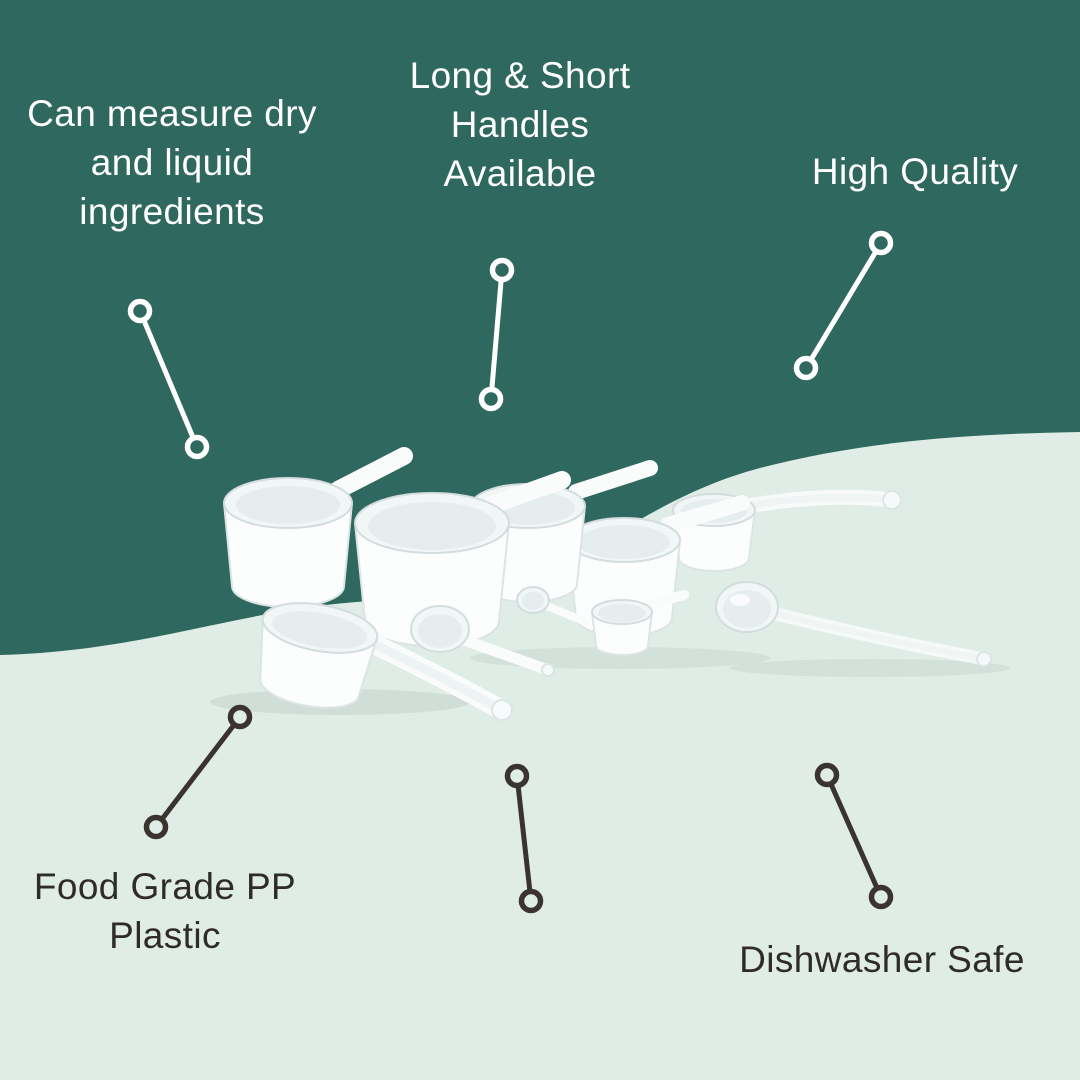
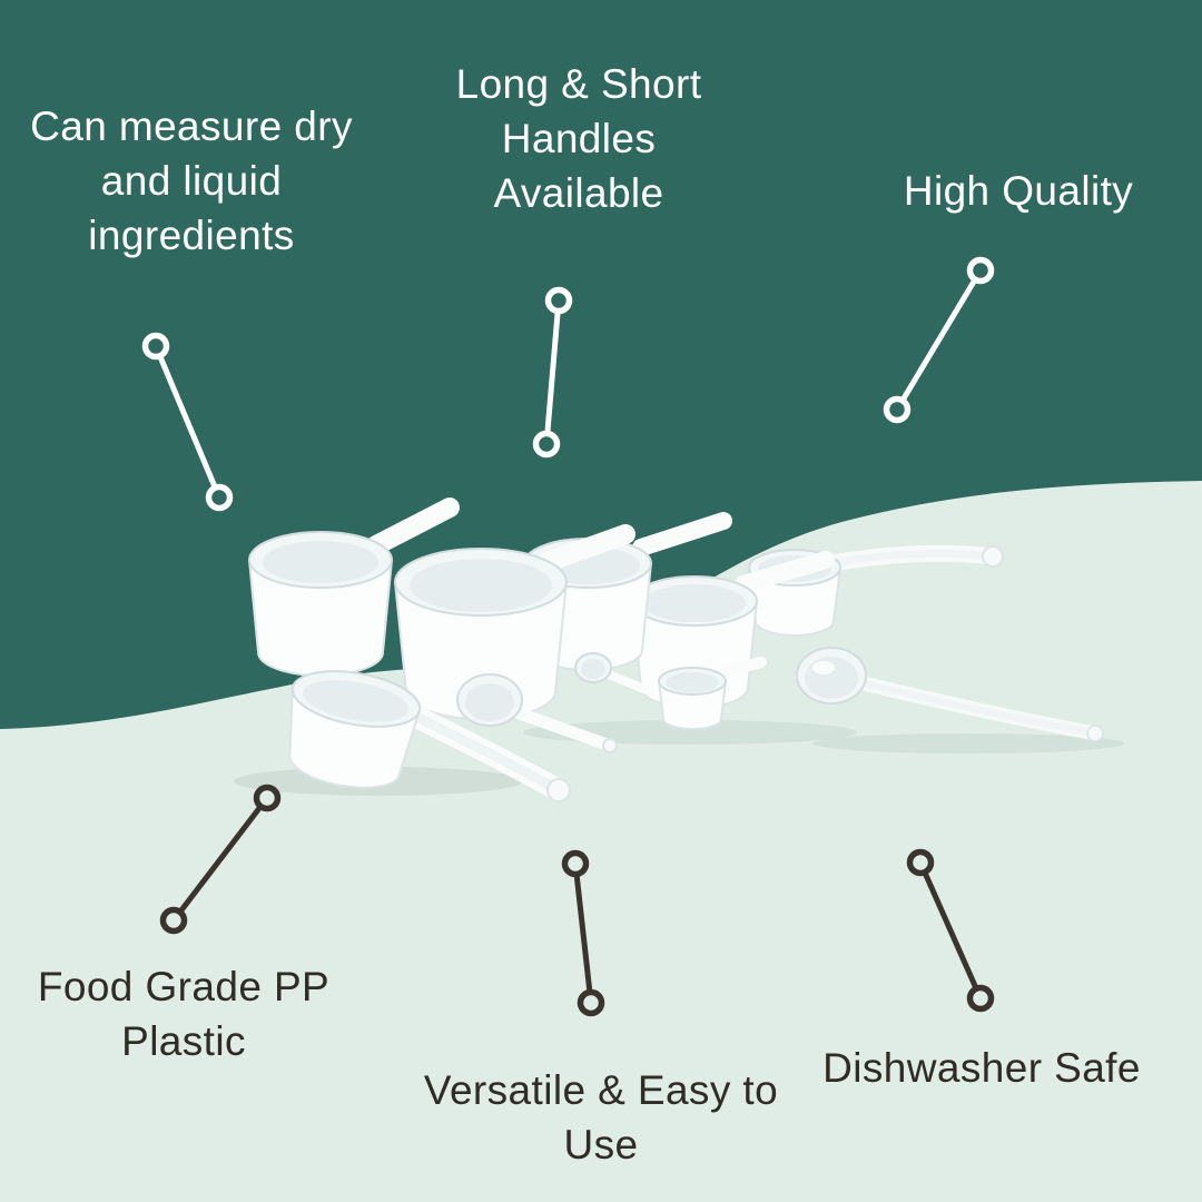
  Can measure dry
  and liquid
  ingredients
  Long & Short
  Handles
  Available
  High Quality
  Food Grade PP
  Plastic
+ Versatile & Easy to
+ Use
  Dishwasher Safe
